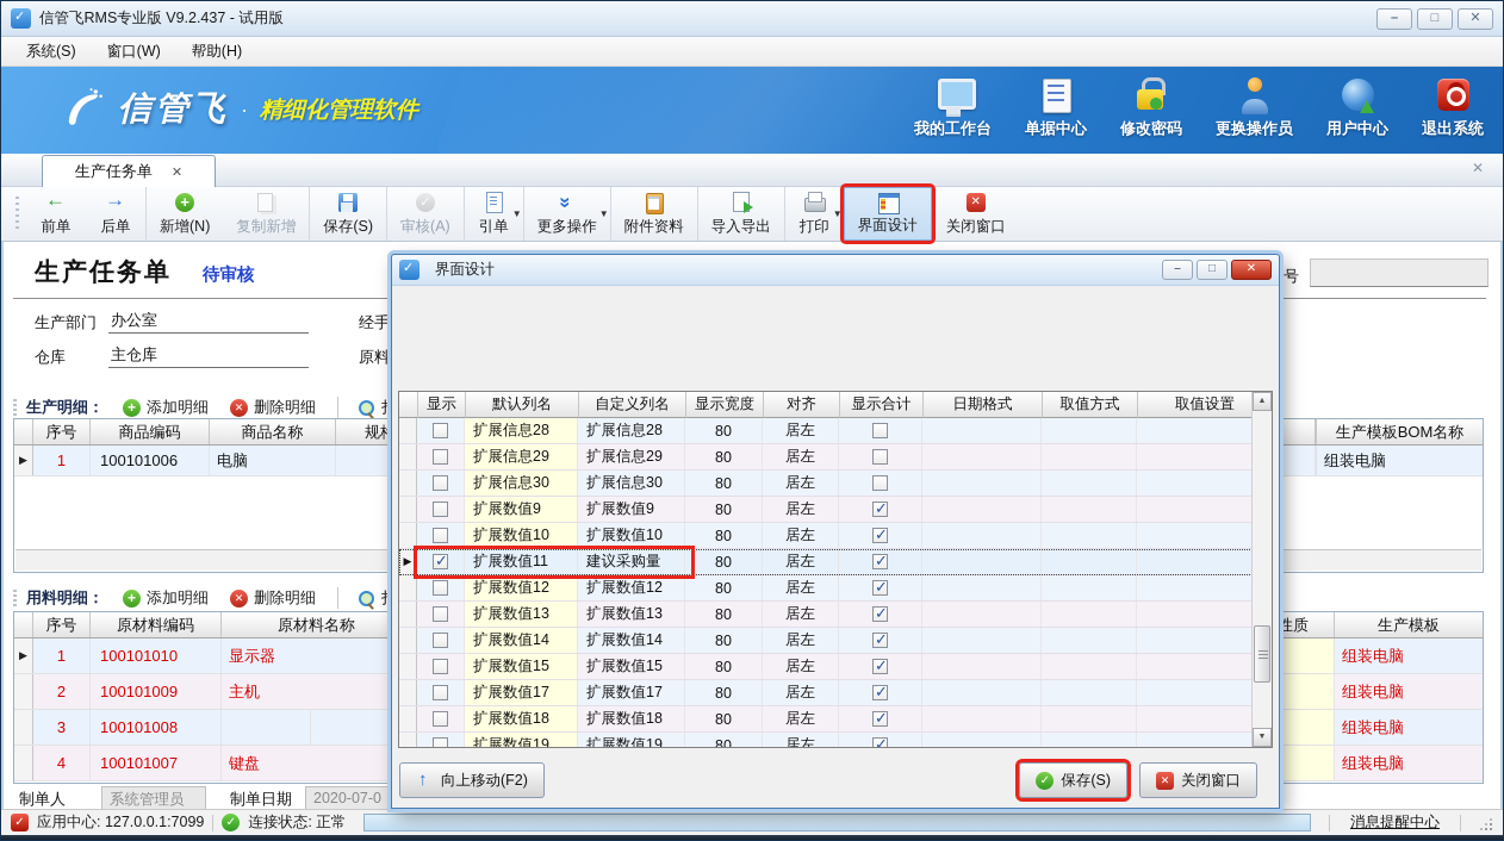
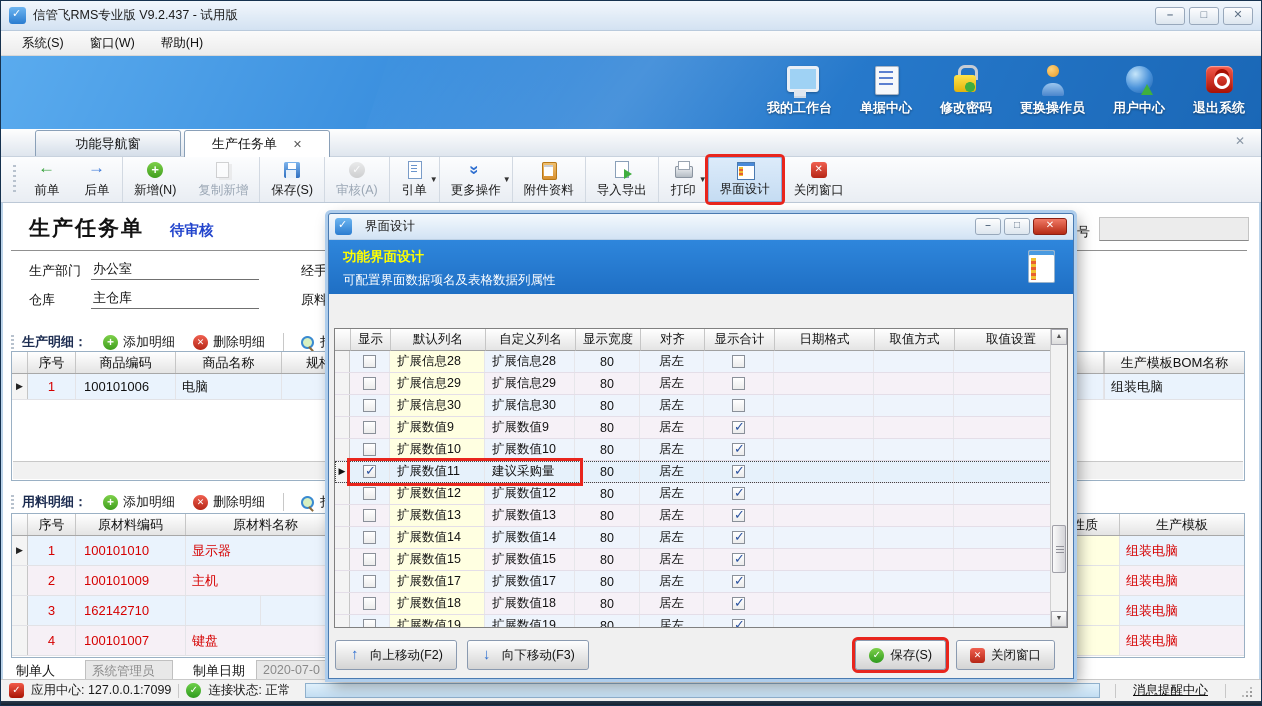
  信管飞RMS专业版 V9.2.437 - 试用版
  –
  □
  ✕
  系统(S)
  窗口(W)
  帮助(H)
- 信管飞
- ·
- 精细化管理软件
  我的工作台
  单据中心
  修改密码
  更换操作员
  用户中心
  退出系统
+ 功能导航窗
  生产任务单
  ✕
  ✕
  前单
  后单
  新增(N)
  复制新增
  保存(S)
  审核(A)
  引单
  ▼
  更多操作
  ▼
  附件资料
  导入导出
  打印
  ▼
  界面设计
  关闭窗口
  生产任务单
  待审核
  生产部门
  办公室
  仓库
  主仓库
  号
  生产明细：
  添加明细
  删除明细
  序号
  商品编码
  商品名称
  规格
  生产模板BOM名称
  1
  100101006
  电脑
  组装电脑
  用料明细：
  添加明细
  删除明细
  序号
  原材料编码
  原材料名称
  性质
  生产模板
  1
  100101010
  显示器
  组装电脑
  2
  100101009
  主机
  组装电脑
  3
- 100101008
+ 162142710
  组装电脑
  4
  100101007
  键盘
  组装电脑
  制单人
  系统管理员
  制单日期
  2020-07-0
  应用中心: 127.0.0.1:7099
  连接状态: 正常
  消息提醒中心
  界面设计
  –
  □
  ✕
+ 功能界面设计
+ 可配置界面数据项名及表格数据列属性
  显示
  默认列名
  自定义列名
  显示宽度
  对齐
  显示合计
  日期格式
  取值方式
  取值设置
  扩展信息28
  扩展信息28
  80
  居左
  扩展信息29
  扩展信息29
  80
  居左
  扩展信息30
  扩展信息30
  80
  居左
  扩展数值9
  扩展数值9
  80
  居左
  扩展数值10
  扩展数值10
  80
  居左
  扩展数值11
  建议采购量
  80
  居左
  扩展数值12
  扩展数值12
  80
  居左
  扩展数值13
  扩展数值13
  80
  居左
  扩展数值14
  扩展数值14
  80
  居左
  扩展数值15
  扩展数值15
  80
  居左
  扩展数值17
  扩展数值17
  80
  居左
  扩展数值18
  扩展数值18
  80
  居左
  扩展数值19
  扩展数值19
  80
  居左
  向上移动(F2)
+ 向下移动(F3)
  保存(S)
  关闭窗口
